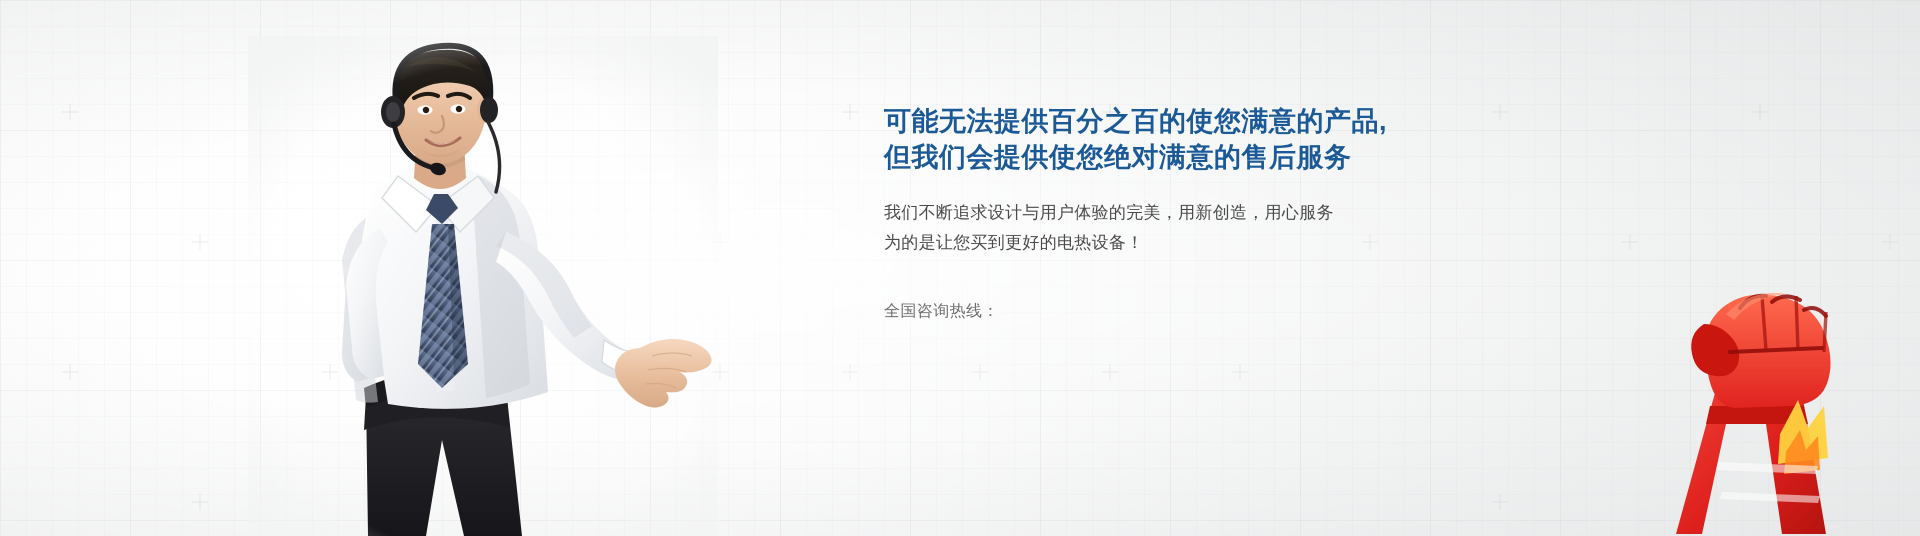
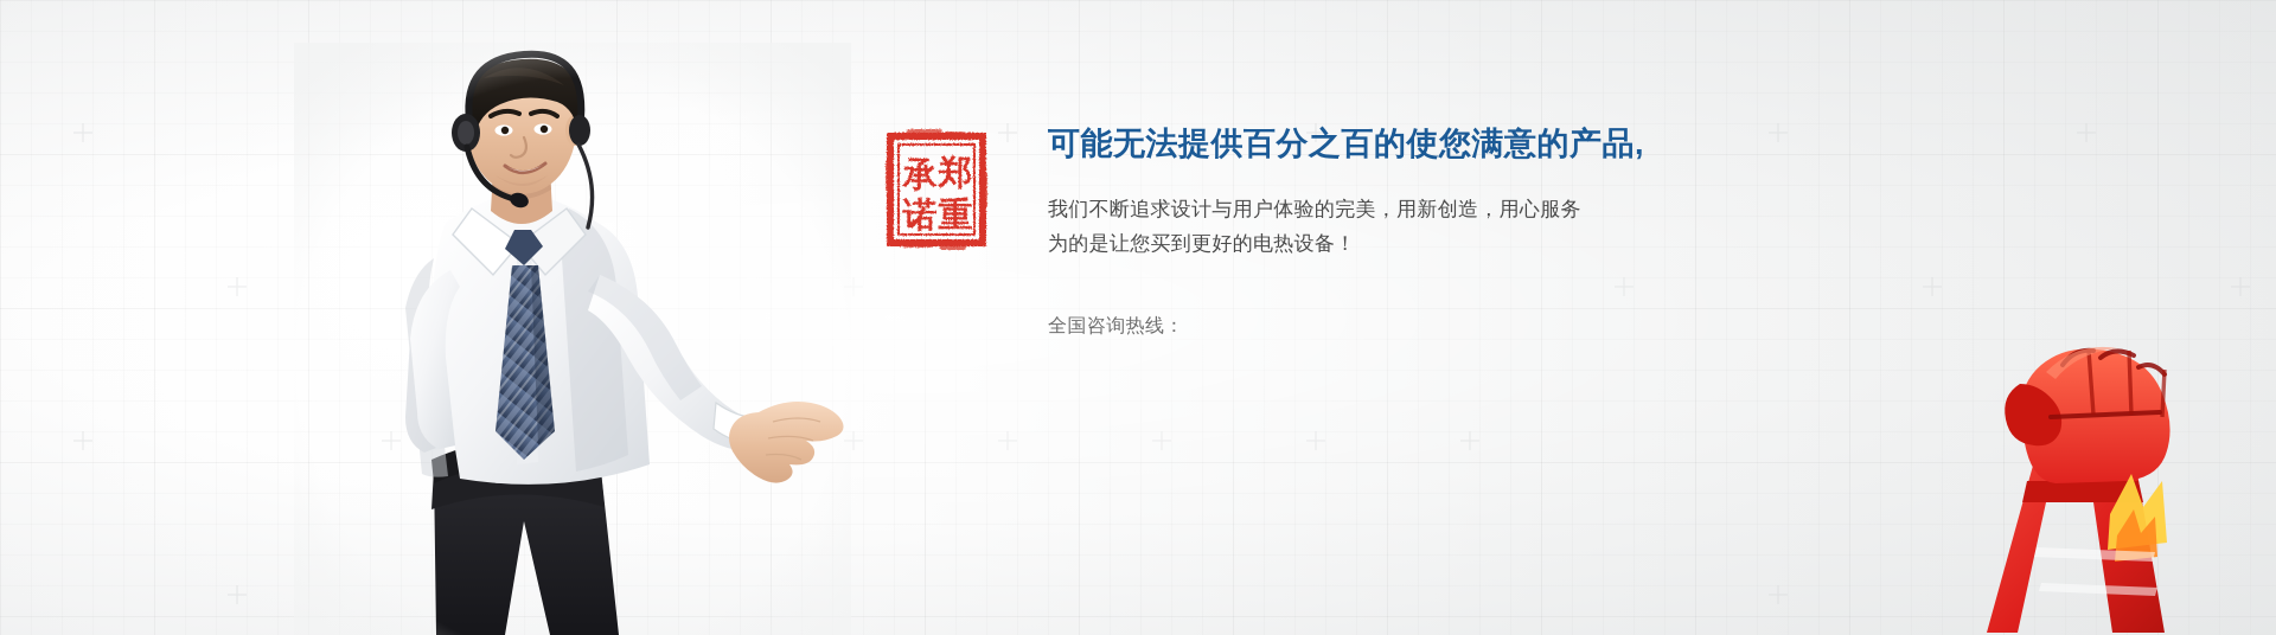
+ 承
+ 郑
+ 诺
+ 重
  可能无法提供百分之百的使您满意的产品,
- 但我们会提供使您绝对满意的售后服务
  我们不断追求设计与用户体验的完美，用新创造，用心服务
  为的是让您买到更好的电热设备！
  全国咨询热线：
